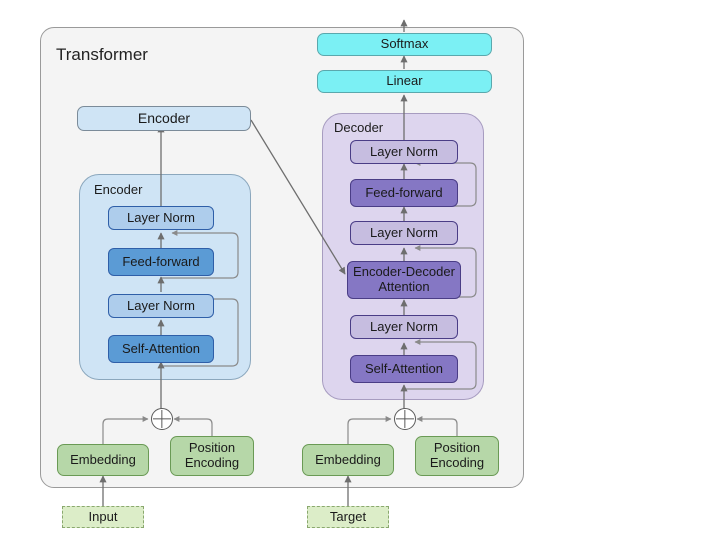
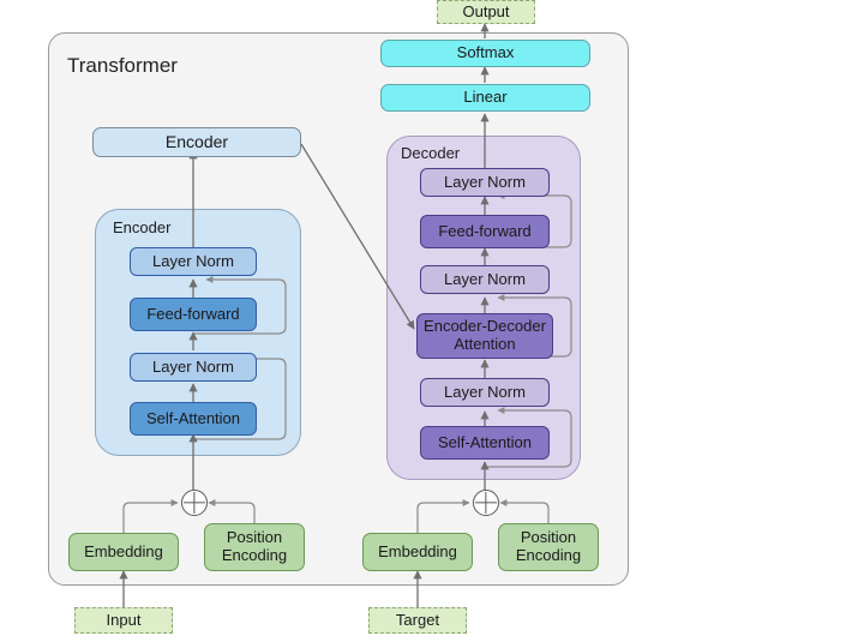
  Transformer
  Encoder
  Decoder
+ Output
  Softmax
  Linear
  Encoder
  Layer Norm
  Feed-forward
  Layer Norm
  Self-Attention
  Layer Norm
  Feed-forward
  Layer Norm
  Encoder-Decoder
  Attention
  Layer Norm
  Self-Attention
  Embedding
  Position
  Encoding
  Embedding
  Position
  Encoding
  Input
  Target
